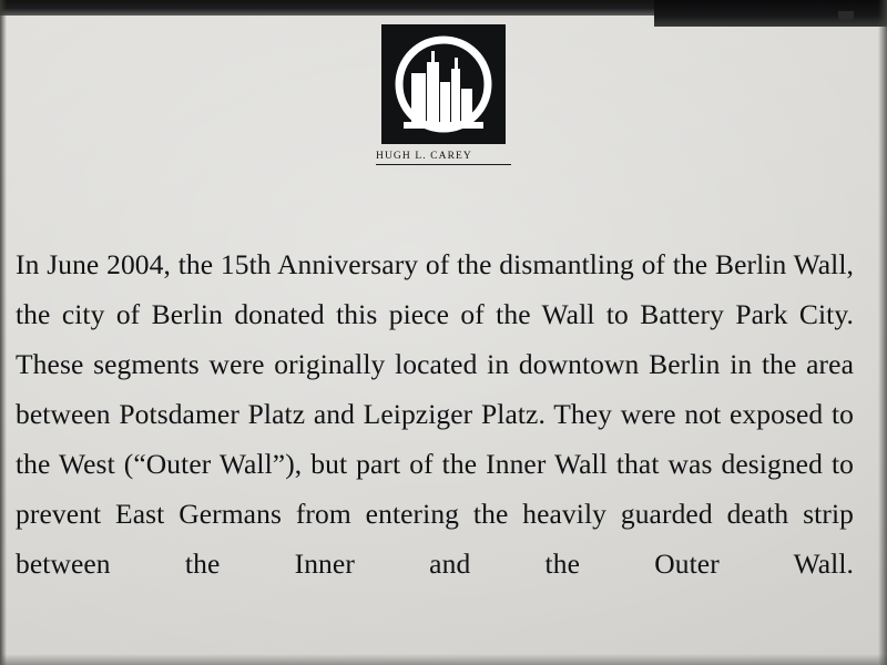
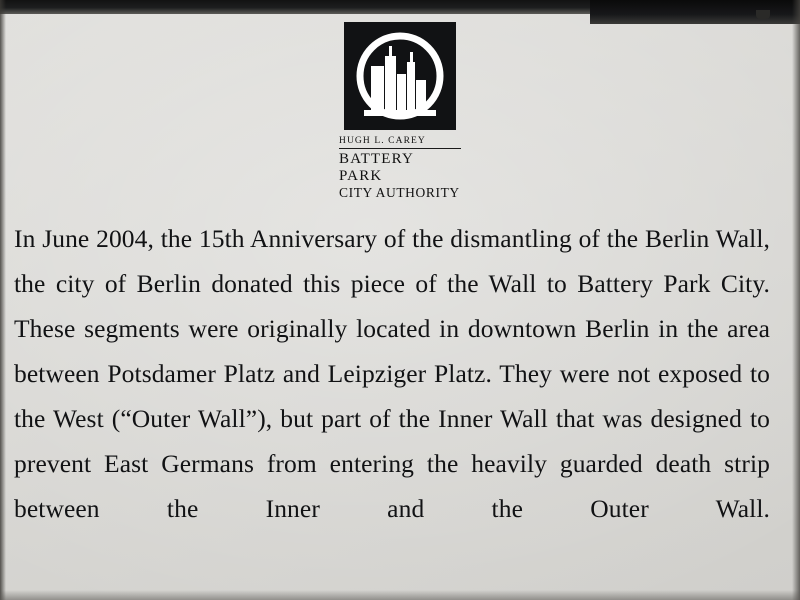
  HUGH L. CAREY
+ BATTERY PARK
+ CITY AUTHORITY
  In June 2004, the 15th Anniversary of the dismantling of the Berlin Wall, the city of Berlin donated this piece of the Wall to Battery Park City. These segments were originally located in downtown Berlin in the area between Potsdamer Platz and Leipziger Platz. They were not exposed to the West (“Outer Wall”), but part of the Inner Wall that was designed to prevent East Germans from entering the heavily guarded death strip between the Inner and the Outer Wall.
